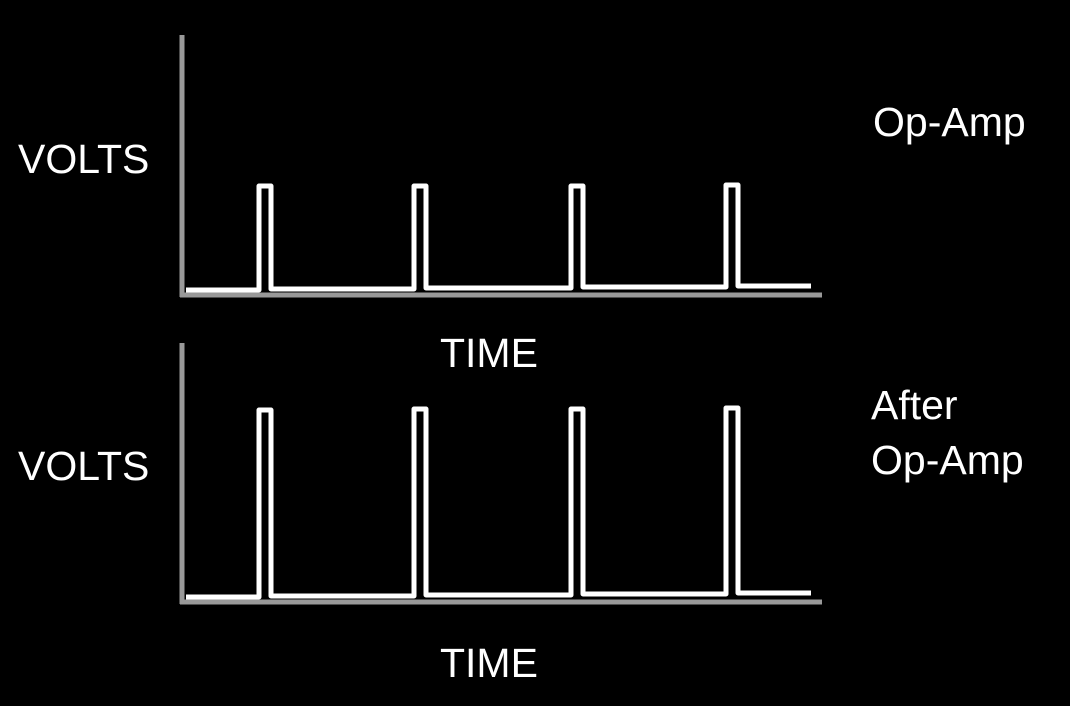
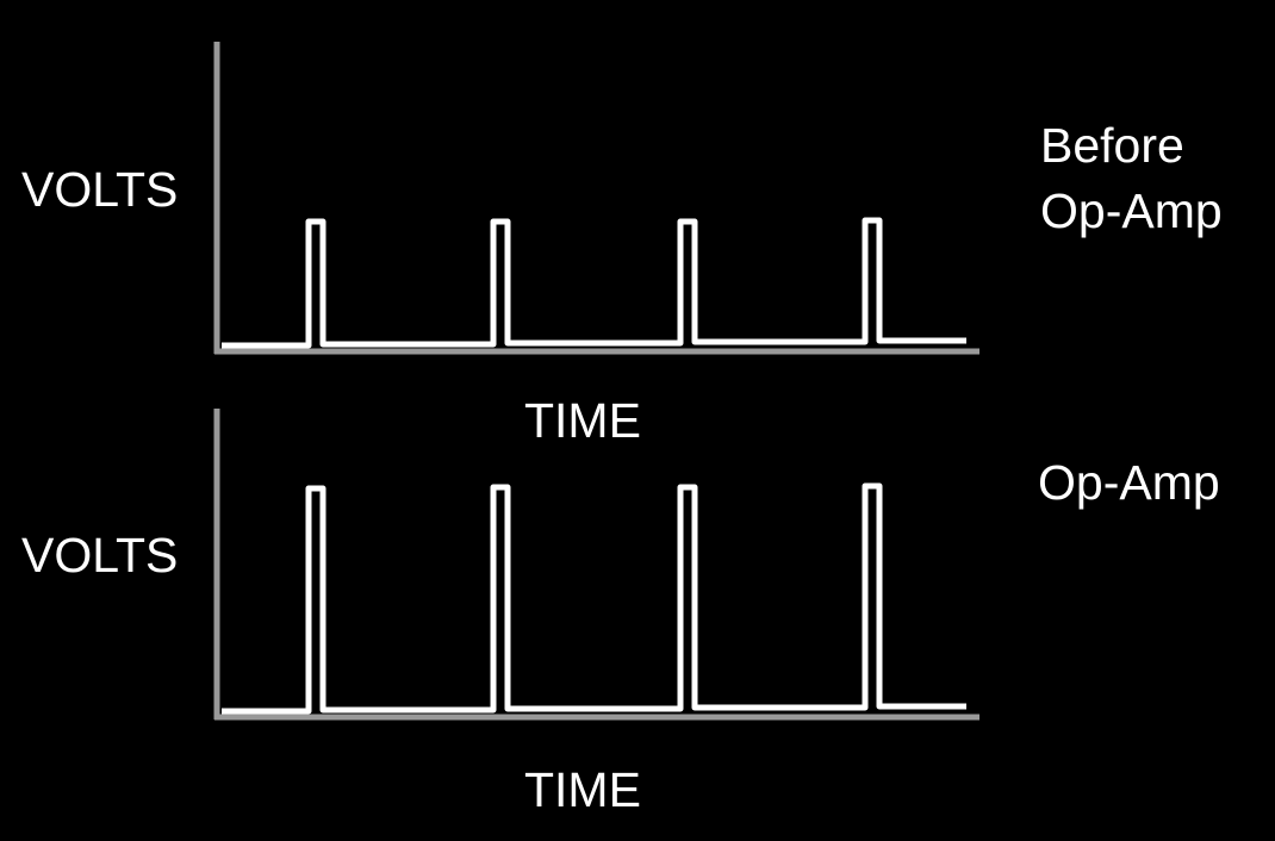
  VOLTS
  TIME
+ Before
  Op-Amp
  VOLTS
  TIME
- After
  Op-Amp
